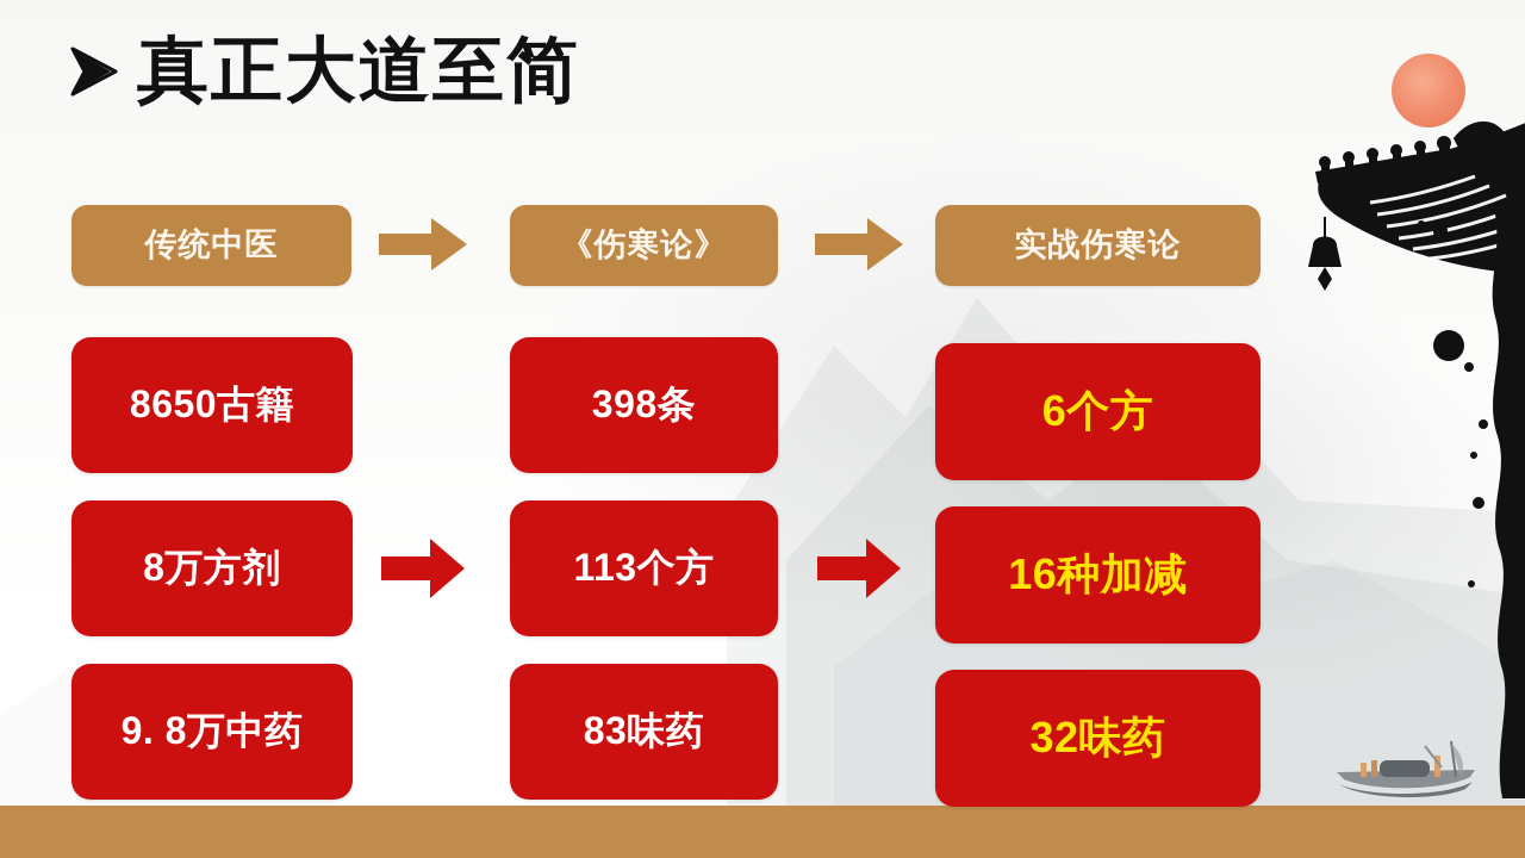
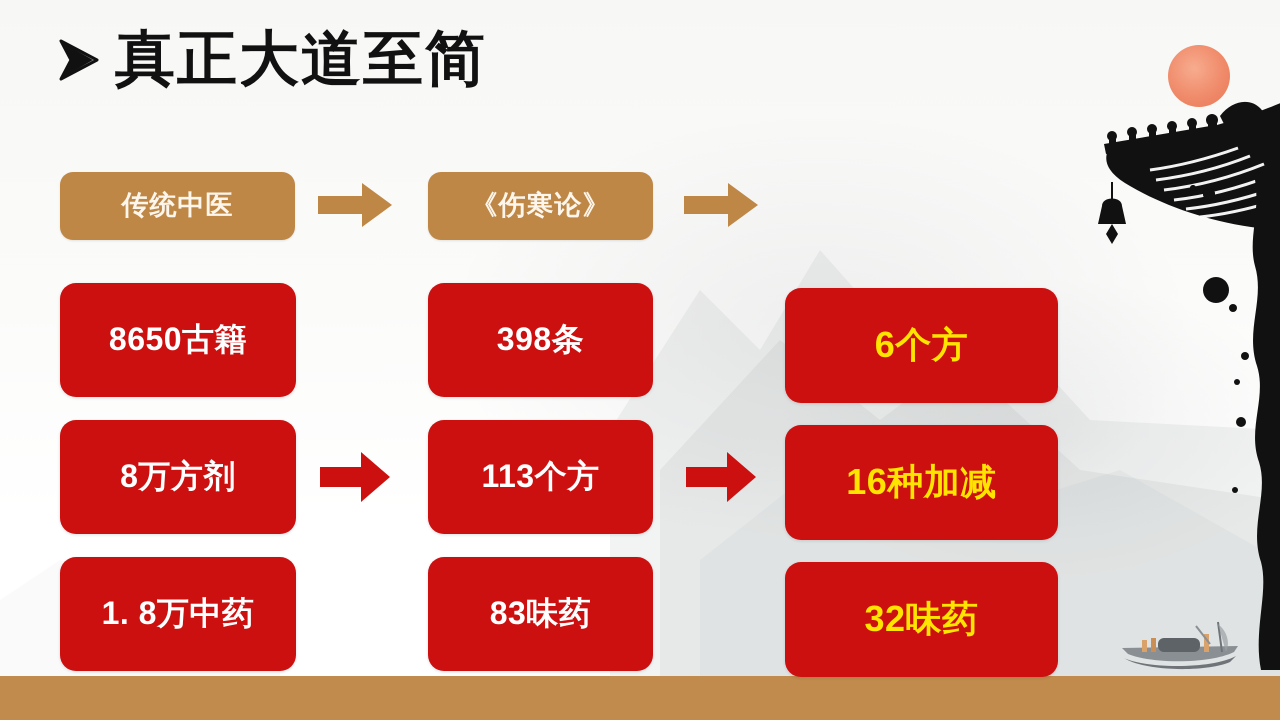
  真正大道至简
  传统中医
  《伤寒论》
- 实战伤寒论
  8650古籍
  398条
  6个方
  8万方剂
  113个方
  16种加减
- 9. 8万中药
+ 1. 8万中药
  83味药
  32味药
